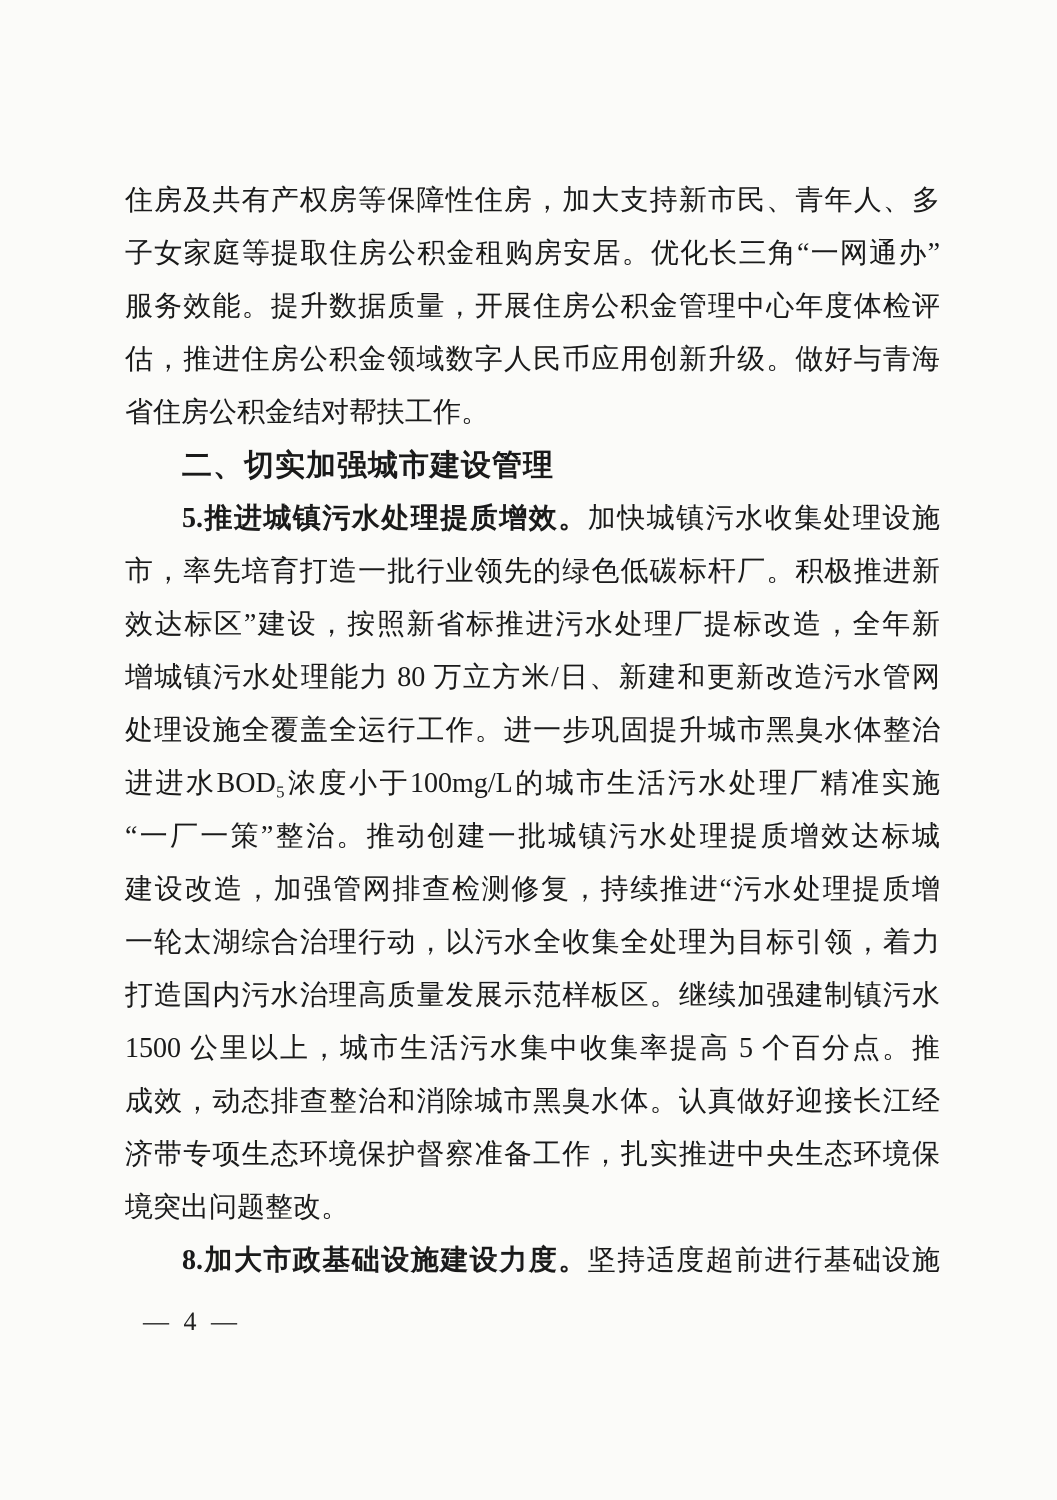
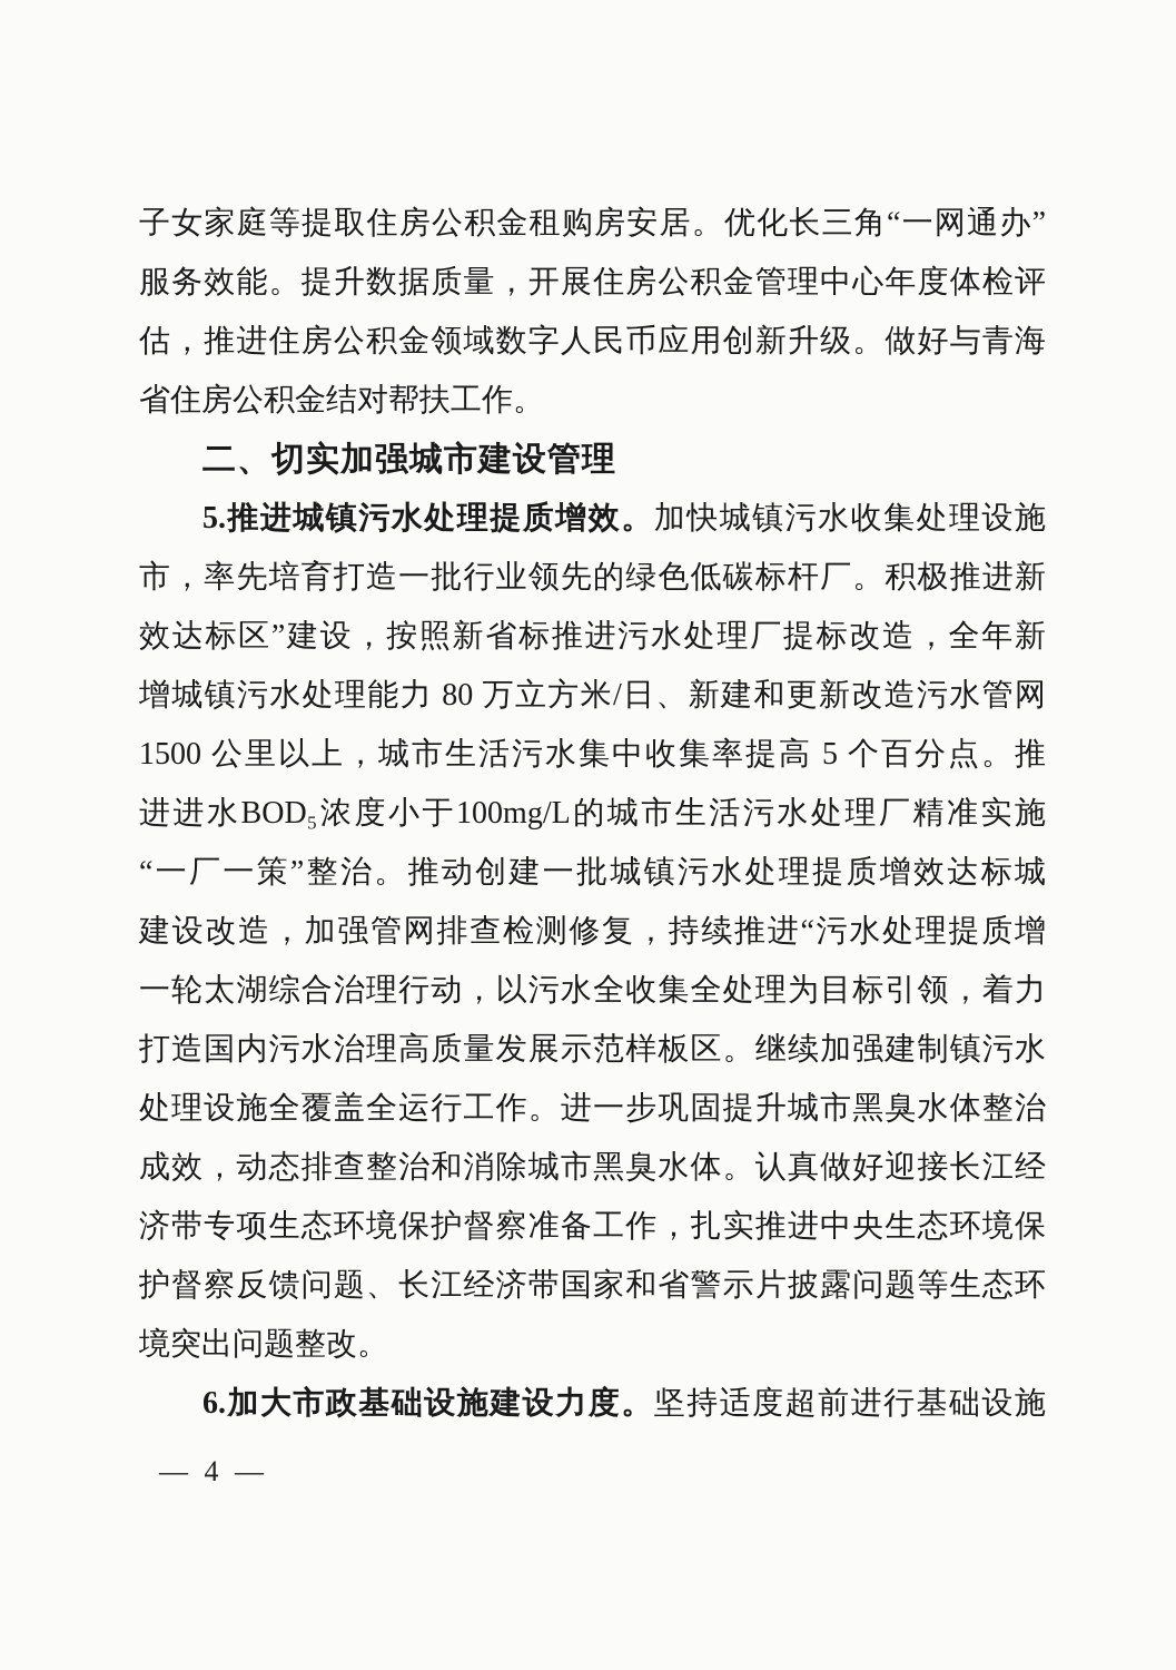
- 住房及共有产权房等保障性住房，加大支持新市民、青年人、多
  子女家庭等提取住房公积金租购房安居。优化长三角“一网通办”
  服务效能。提升数据质量，开展住房公积金管理中心年度体检评
  估，推进住房公积金领域数字人民币应用创新升级。做好与青海
  省住房公积金结对帮扶工作。
  二、切实加强城市建设管理
  5.推进城镇污水处理提质增效。加快城镇污水收集处理设施
  市，率先培育打造一批行业领先的绿色低碳标杆厂。积极推进新
  效达标区”建设，按照新省标推进污水处理厂提标改造，全年新
  增城镇污水处理能力 80 万立方米/日、新建和更新改造污水管网
- 处理设施全覆盖全运行工作。进一步巩固提升城市黑臭水体整治
+ 1500 公里以上，城市生活污水集中收集率提高 5 个百分点。推
  进进水BOD₅浓度小于100mg/L的城市生活污水处理厂精准实施
  “一厂一策”整治。推动创建一批城镇污水处理提质增效达标城
  建设改造，加强管网排查检测修复，持续推进“污水处理提质增
  一轮太湖综合治理行动，以污水全收集全处理为目标引领，着力
  打造国内污水治理高质量发展示范样板区。继续加强建制镇污水
- 1500 公里以上，城市生活污水集中收集率提高 5 个百分点。推
+ 处理设施全覆盖全运行工作。进一步巩固提升城市黑臭水体整治
  成效，动态排查整治和消除城市黑臭水体。认真做好迎接长江经
  济带专项生态环境保护督察准备工作，扎实推进中央生态环境保
+ 护督察反馈问题、长江经济带国家和省警示片披露问题等生态环
  境突出问题整改。
- 8.加大市政基础设施建设力度。坚持适度超前进行基础设施
+ 6.加大市政基础设施建设力度。坚持适度超前进行基础设施
  — 4 —
